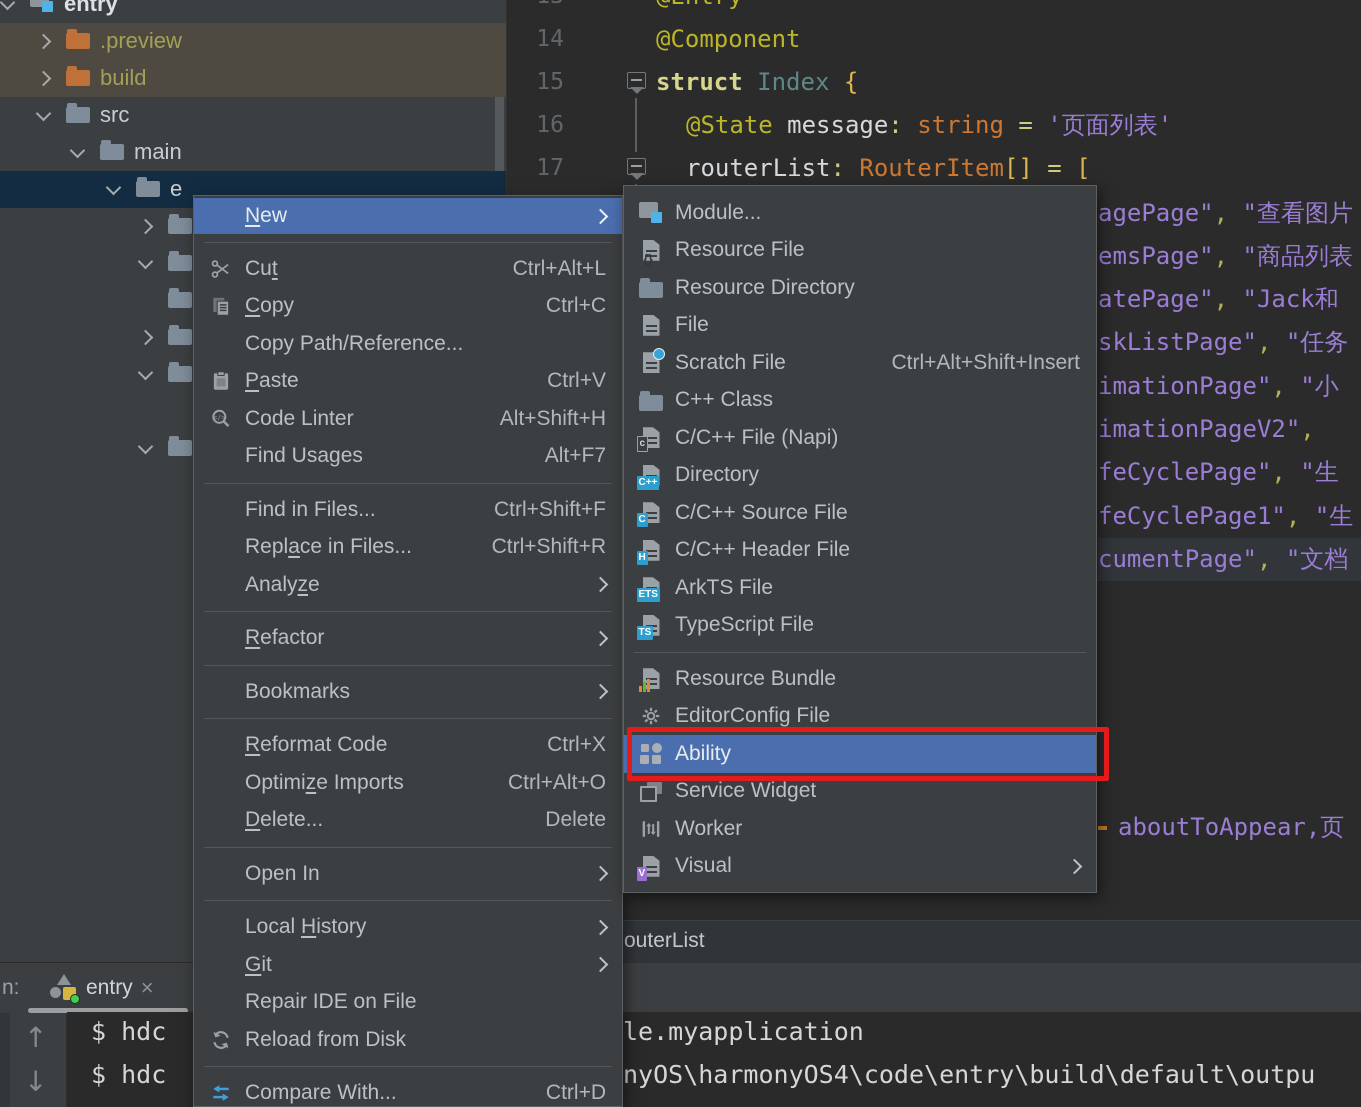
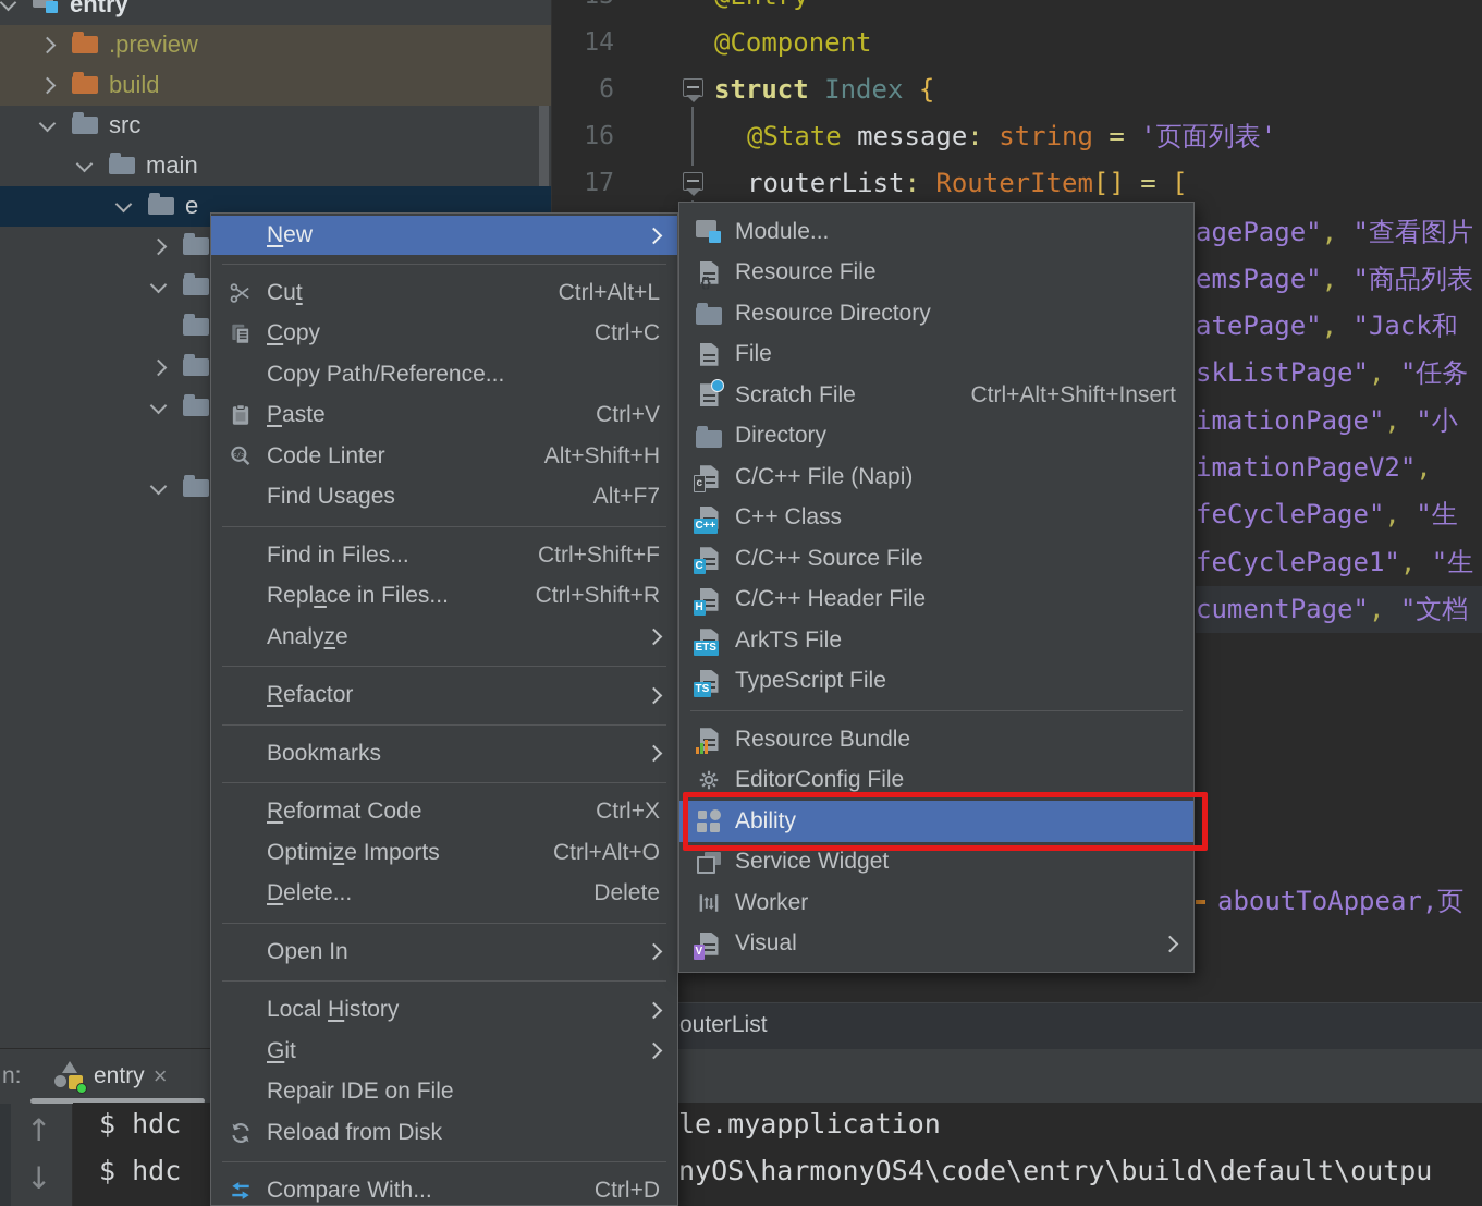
  entry
  .preview
  build
  src
  main
  e
  14
  @Component
- 15
+ 6
  struct Index {
  16
  @State message: string = '页面列表'
  17
  routerList: RouterItem[] = [
  agePage", "查看图片
  emsPage", "商品列表
  atePage", "Jack和
  skListPage", "任务
  imationPage", "小
  imationPageV2",
  feCyclePage", "生
  feCyclePage1", "生
  cumentPage", "文档
  aboutToAppear,页
  outerList
  n:
  entry
  ×
  ↑
  ↓
  $ hdc
  le.myapplication
  $ hdc
  nyOS\harmonyOS4\code\entry\build\default\outpu
  New
  Cut
  Ctrl+Alt+L
  Copy
  Ctrl+C
  Copy Path/Reference...
  Paste
  Ctrl+V
  </>
  Code Linter
  Alt+Shift+H
  Find Usages
  Alt+F7
  Find in Files...
  Ctrl+Shift+F
  Replace in Files...
  Ctrl+Shift+R
  Analyze
  Refactor
  Bookmarks
  Reformat Code
  Ctrl+X
  Optimize Imports
  Ctrl+Alt+O
  Delete...
  Delete
  Open In
  Local History
  Git
  Repair IDE on File
  Reload from Disk
  Compare With...
  Ctrl+D
  Module...
  {}
  Resource File
  Resource Directory
  File
  Scratch File
  Ctrl+Alt+Shift+Insert
- C++ Class
+ Directory
  c
  C/C++ File (Napi)
  C++
- Directory
+ C++ Class
  C
  C/C++ Source File
  H
  C/C++ Header File
  ETS
  ArkTS File
  TS
  TypeScript File
  Resource Bundle
  EditorConfig File
  Ability
  Service Widget
  Worker
  V
  Visual
